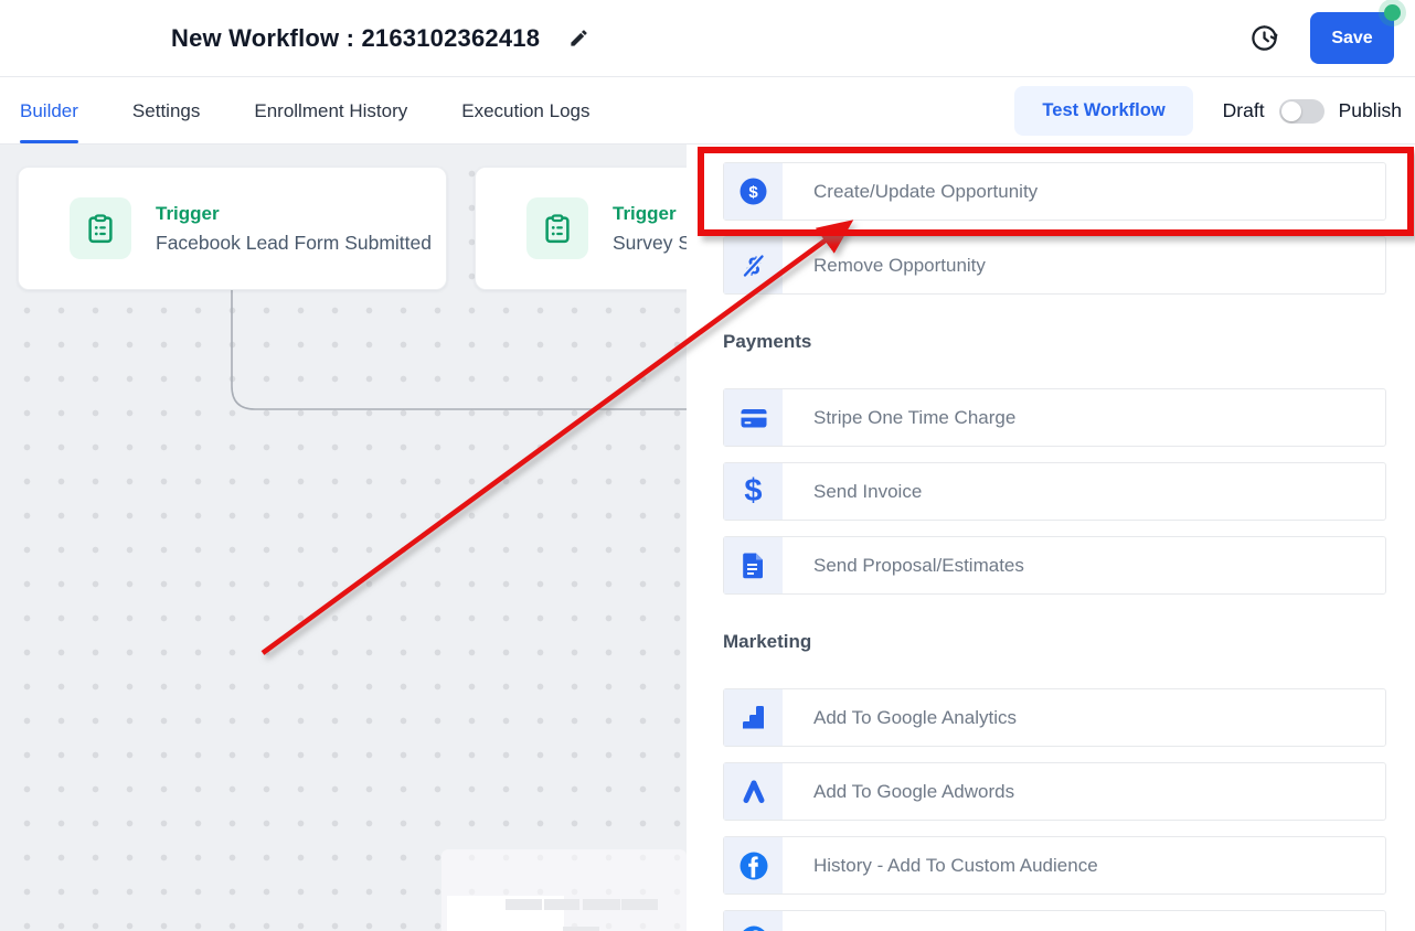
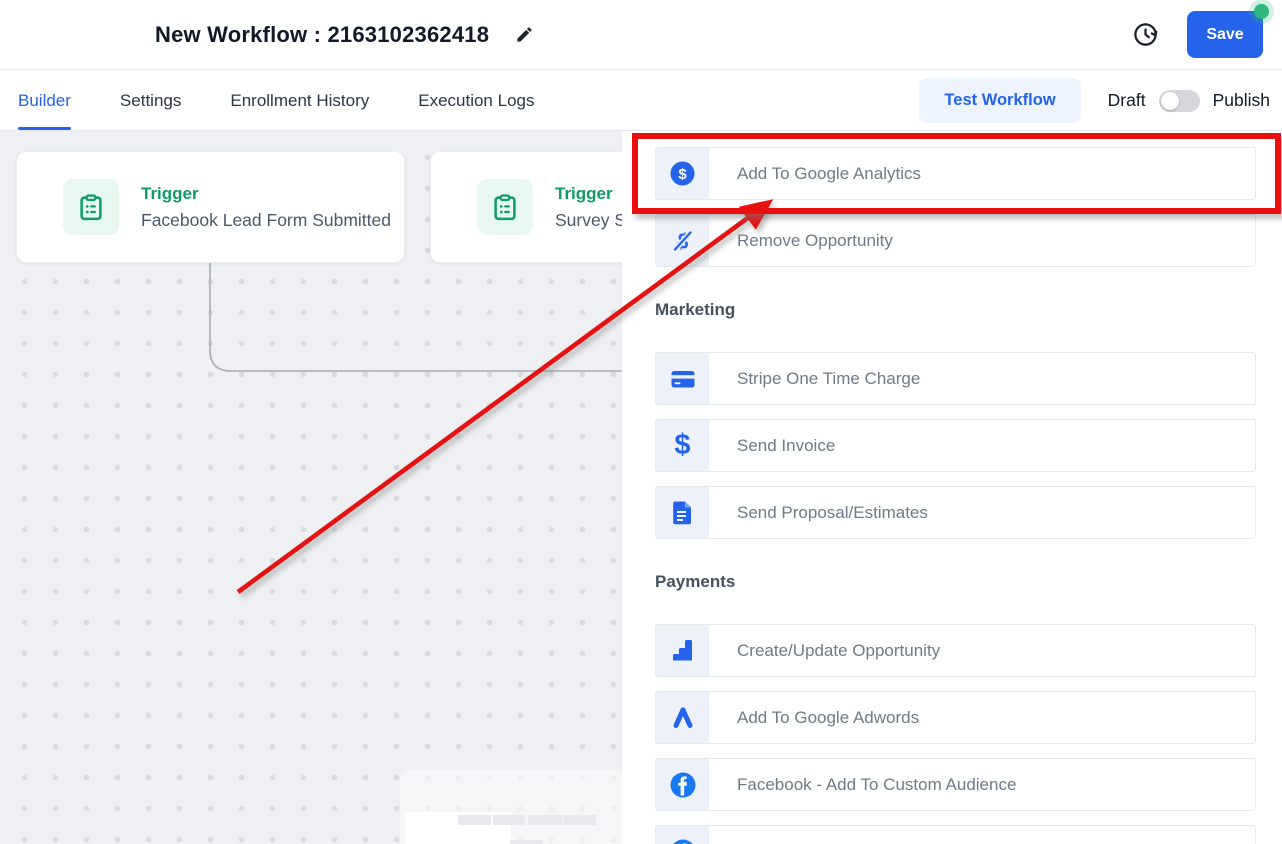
  New Workflow : 2163102362418
  Save
  Builder
  Settings
  Enrollment History
  Execution Logs
  Test Workflow
  Draft
  Publish
  Trigger
  Facebook Lead Form Submitted
  Trigger
  $
- Create/Update Opportunity
+ Add To Google Analytics
  Remove Opportunity
- Payments
+ Marketing
  Stripe One Time Charge
  $
  Send Invoice
  Send Proposal/Estimates
- Marketing
+ Payments
- Add To Google Analytics
+ Create/Update Opportunity
  Add To Google Adwords
- History - Add To Custom Audience
+ Facebook - Add To Custom Audience
